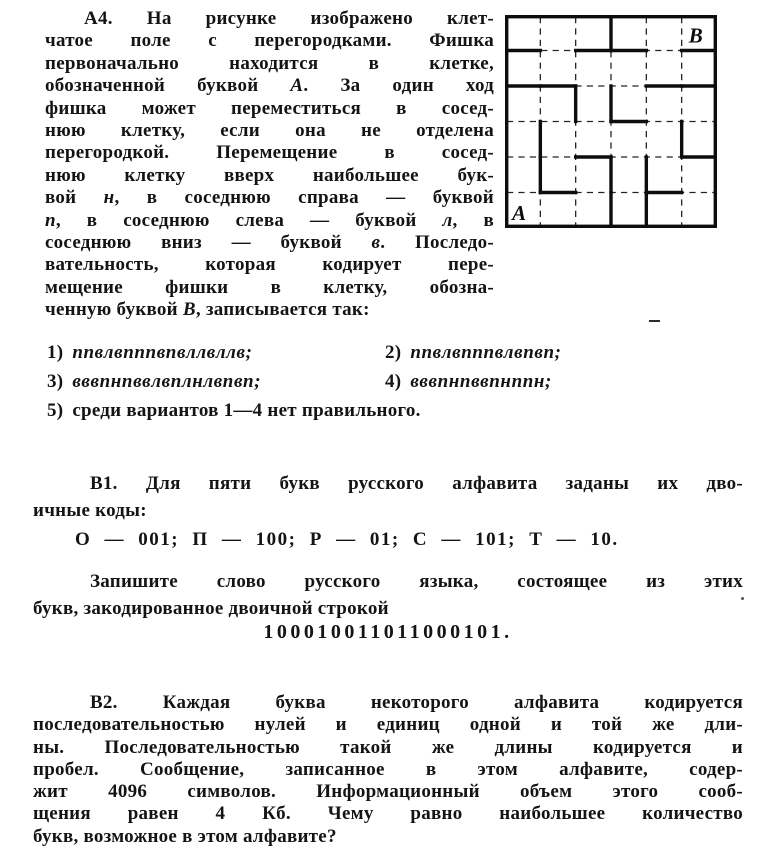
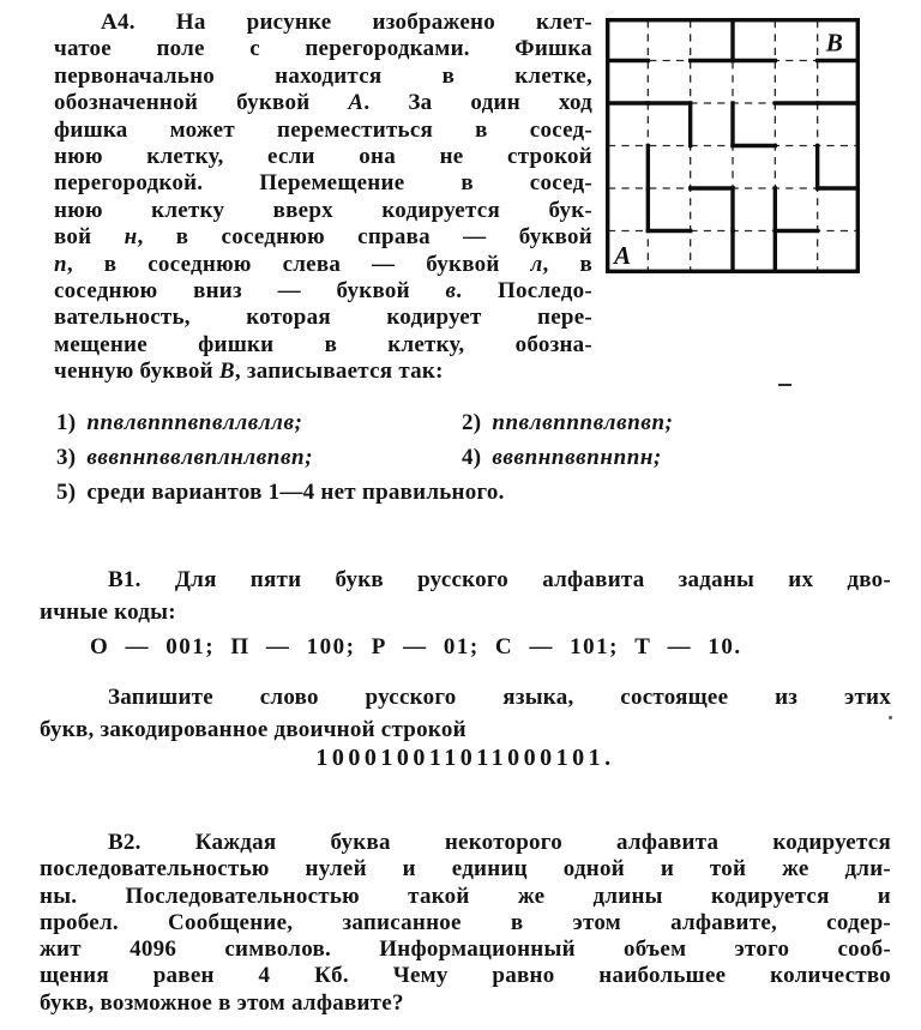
  А4. На рисунке изображено клет-
  чатое поле с перегородками. Фишка
  первоначально находится в клетке,
  обозначенной буквой А. За один ход
  фишка может переместиться в сосед-
- нюю клетку, если она не отделена
+ нюю клетку, если она не строкой
  перегородкой. Перемещение в сосед-
- нюю клетку вверх наибольшее бук-
+ нюю клетку вверх кодируется бук-
  вой н, в соседнюю справа — буквой
  п, в соседнюю слева — буквой л, в
  соседнюю вниз — буквой в. Последо-
  вательность, которая кодирует пере-
  мещение фишки в клетку, обозна-
  ченную буквой В, записывается так:
  А
  В
  1) ппвлвпппвпвллвллв;
  2) ппвлвпппвлвпвп;
  3) вввпнпввлвплнлвпвп;
  4) вввпнпввпнппн;
  5) среди вариантов 1—4 нет правильного.
  В1. Для пяти букв русского алфавита заданы их дво-
  ичные коды:
  О — 001; П — 100; Р — 01; С — 101; Т — 10.
  Запишите слово русского языка, состоящее из этих
  букв, закодированное двоичной строкой
  100010011011000101.
  В2. Каждая буква некоторого алфавита кодируется
  последовательностью нулей и единиц одной и той же дли-
  ны. Последовательностью такой же длины кодируется и
  пробел. Сообщение, записанное в этом алфавите, содер-
  жит 4096 символов. Информационный объем этого сооб-
  щения равен 4 Кб. Чему равно наибольшее количество
  букв, возможное в этом алфавите?
